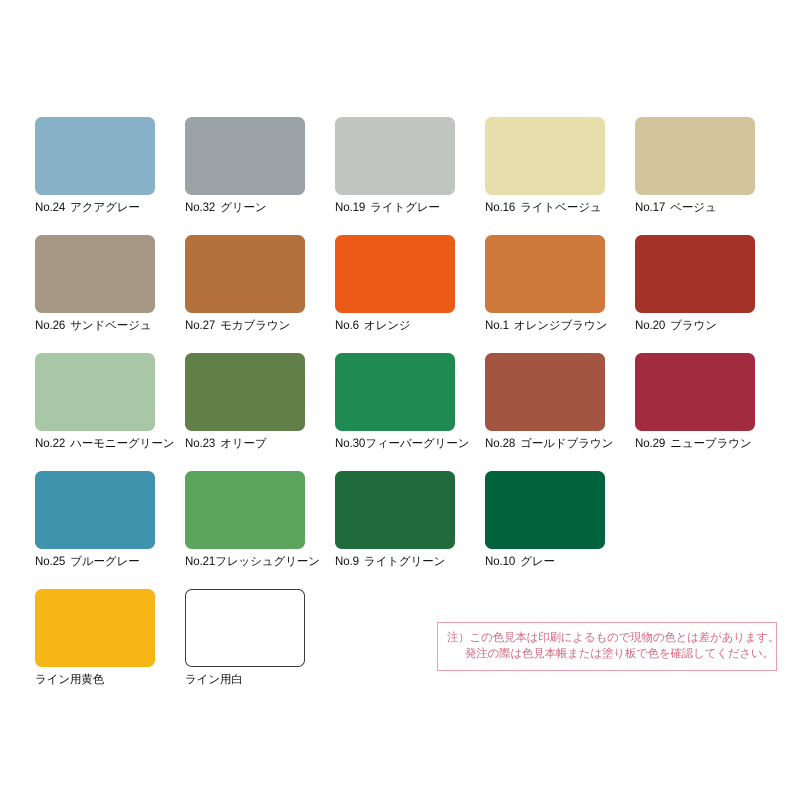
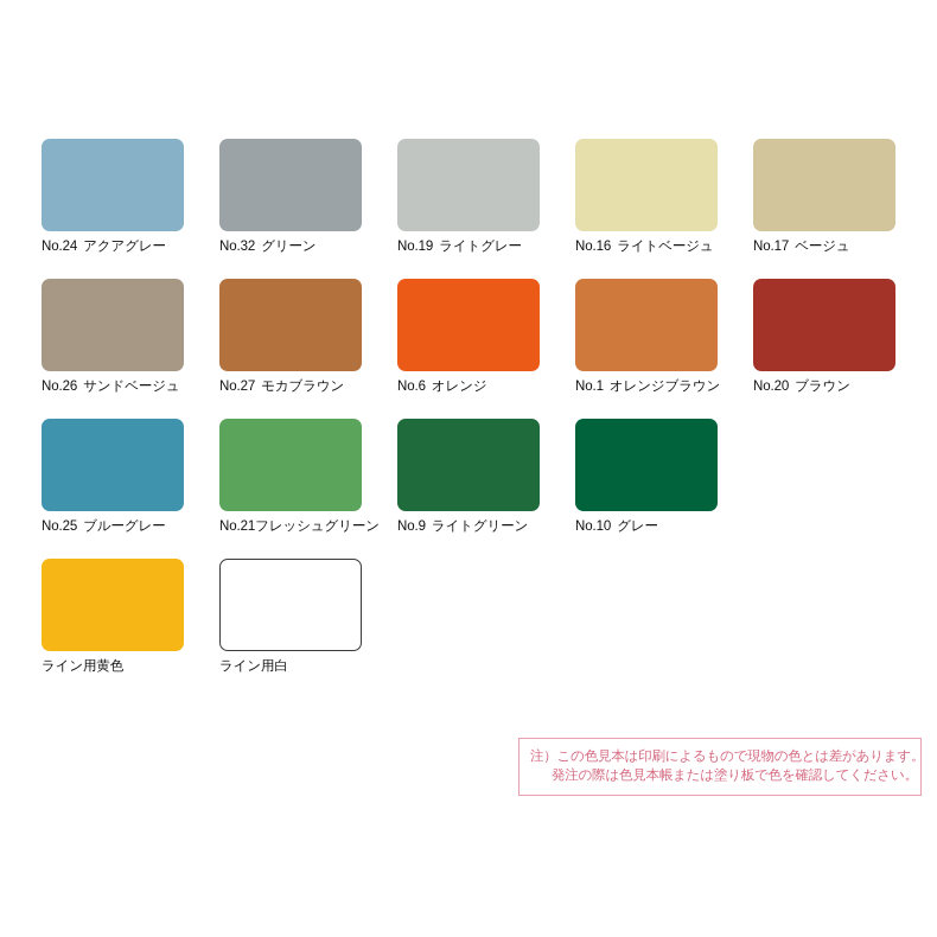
  No.24 アクアグレー
  No.32 グリーン
  No.19 ライトグレー
  No.16 ライトベージュ
  No.17 ベージュ
  No.26 サンドベージュ
  No.27 モカブラウン
  No.6 オレンジ
  No.1 オレンジブラウン
  No.20 ブラウン
- No.22 ハーモニーグリーン
- No.23 オリーブ
- No.30フィーバーグリーン
- No.28 ゴールドブラウン
- No.29 ニューブラウン
  No.25 ブルーグレー
  No.21フレッシュグリーン
  No.9 ライトグリーン
  No.10 グレー
  ライン用黄色
  ライン用白
  注）この色見本は印刷によるもので現物の色とは差があります。
  発注の際は色見本帳または塗り板で色を確認してください。
